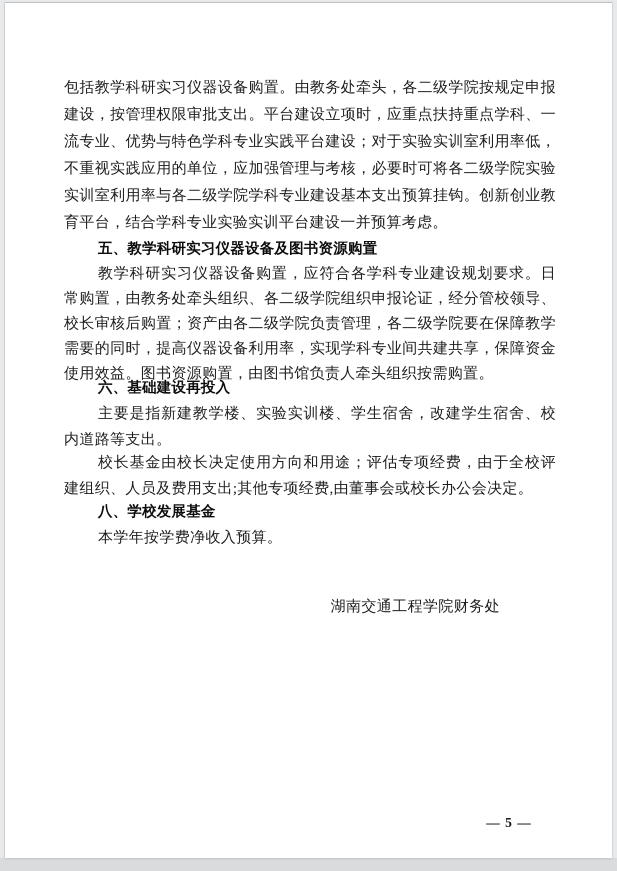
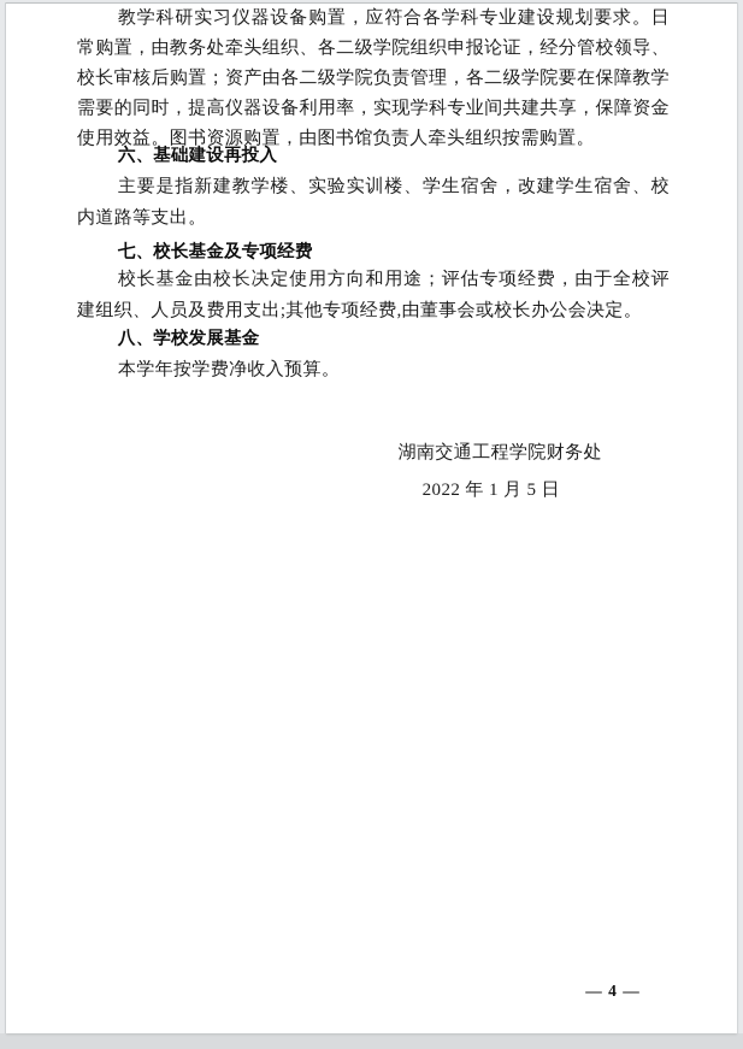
- 包括教学科研实习仪器设备购置。由教务处牵头，各二级学院按规定申报建设，按管理权限审批支出。平台建设立项时，应重点扶持重点学科、一流专业、优势与特色学科专业实践平台建设；对于实验实训室利用率低，不重视实践应用的单位，应加强管理与考核，必要时可将各二级学院实验实训室利用率与各二级学院学科专业建设基本支出预算挂钩。创新创业教育平台，结合学科专业实验实训平台建设一并预算考虑。
- 五、教学科研实习仪器设备及图书资源购置
  教学科研实习仪器设备购置，应符合各学科专业建设规划要求。日常购置，由教务处牵头组织、各二级学院组织申报论证，经分管校领导、校长审核后购置；资产由各二级学院负责管理，各二级学院要在保障教学需要的同时，提高仪器设备利用率，实现学科专业间共建共享，保障资金使用效益。图书资源购置，由图书馆负责人牵头组织按需购置。
  六、基础建设再投入
  主要是指新建教学楼、实验实训楼、学生宿舍，改建学生宿舍、校内道路等支出。
+ 七、校长基金及专项经费
  校长基金由校长决定使用方向和用途；评估专项经费，由于全校评建组织、人员及费用支出;其他专项经费,由董事会或校长办公会决定。
  八、学校发展基金
  本学年按学费净收入预算。
  湖南交通工程学院财务处
+ 2022 年 1 月 5 日
- — 5 —
+ — 4 —
